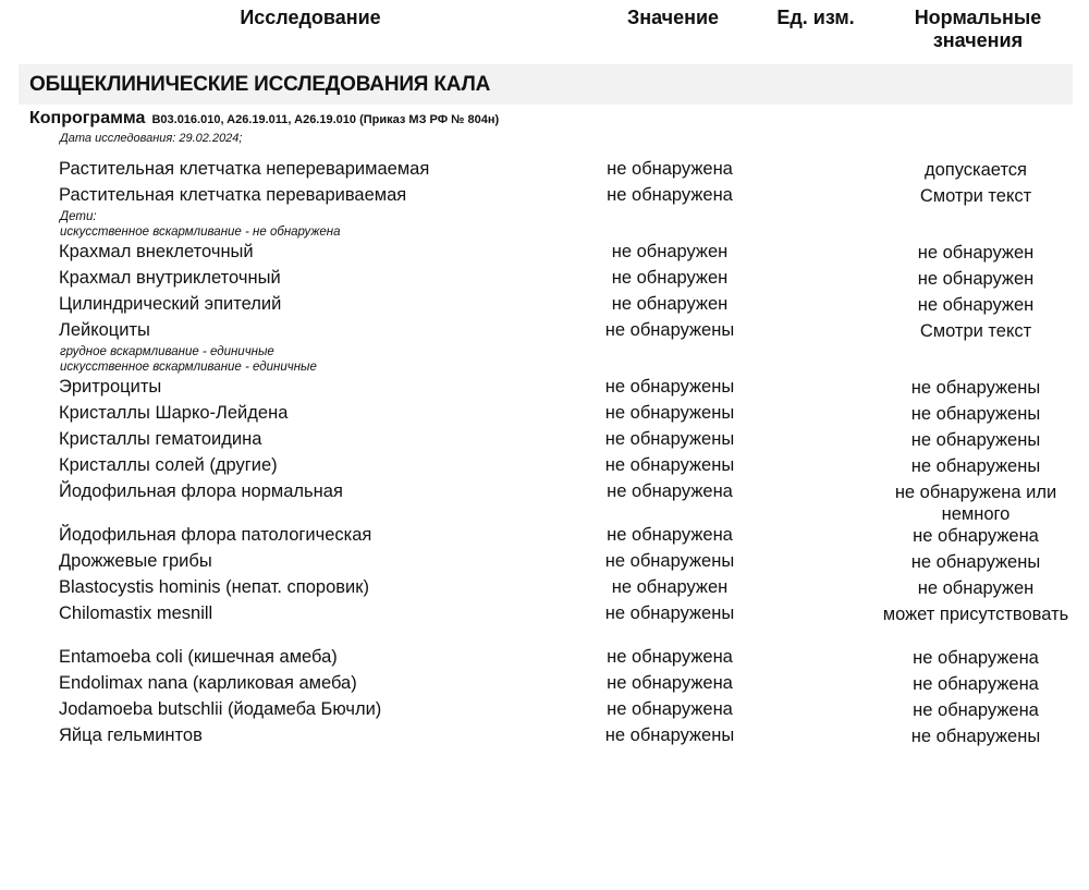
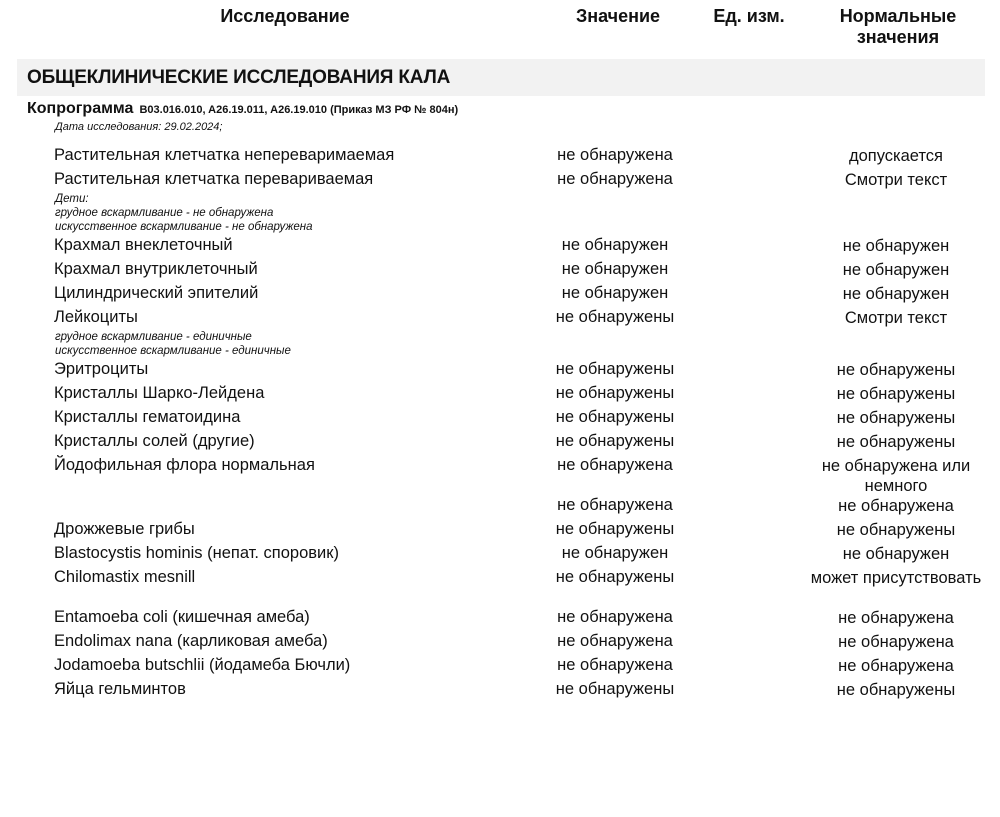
  Исследование
  Значение
  Ед. изм.
  Нормальные значения
  ОБЩЕКЛИНИЧЕСКИЕ ИССЛЕДОВАНИЯ КАЛА
  Копрограмма B03.016.010, A26.19.011, A26.19.010 (Приказ МЗ РФ № 804н)
  Дата исследования: 29.02.2024;
  Растительная клетчатка непереваримаемая
  не обнаружена
  допускается
  Растительная клетчатка перевариваемая
  не обнаружена
  Смотри текст
  Дети:
+ грудное вскармливание - не обнаружена
  искусственное вскармливание - не обнаружена
  Крахмал внеклеточный
  не обнаружен
  не обнаружен
  Крахмал внутриклеточный
  не обнаружен
  не обнаружен
  Цилиндрический эпителий
  не обнаружен
  не обнаружен
  Лейкоциты
  не обнаружены
  Смотри текст
  грудное вскармливание - единичные
  искусственное вскармливание - единичные
  Эритроциты
  не обнаружены
  не обнаружены
  Кристаллы Шарко-Лейдена
  не обнаружены
  не обнаружены
  Кристаллы гематоидина
  не обнаружены
  не обнаружены
  Кристаллы солей (другие)
  не обнаружены
  не обнаружены
  Йодофильная флора нормальная
  не обнаружена
  не обнаружена или немного
- Йодофильная флора патологическая
  не обнаружена
  не обнаружена
  Дрожжевые грибы
  не обнаружены
  не обнаружены
  Blastocystis hominis (непат. споровик)
  не обнаружен
  не обнаружен
  Chilomastix mesnill
  не обнаружены
  может присутствовать
  Entamoeba coli (кишечная амеба)
  не обнаружена
  не обнаружена
  Endolimax nana (карликовая амеба)
  не обнаружена
  не обнаружена
  Jodamoeba butschlii (йодамеба Бючли)
  не обнаружена
  не обнаружена
  Яйца гельминтов
  не обнаружены
  не обнаружены
